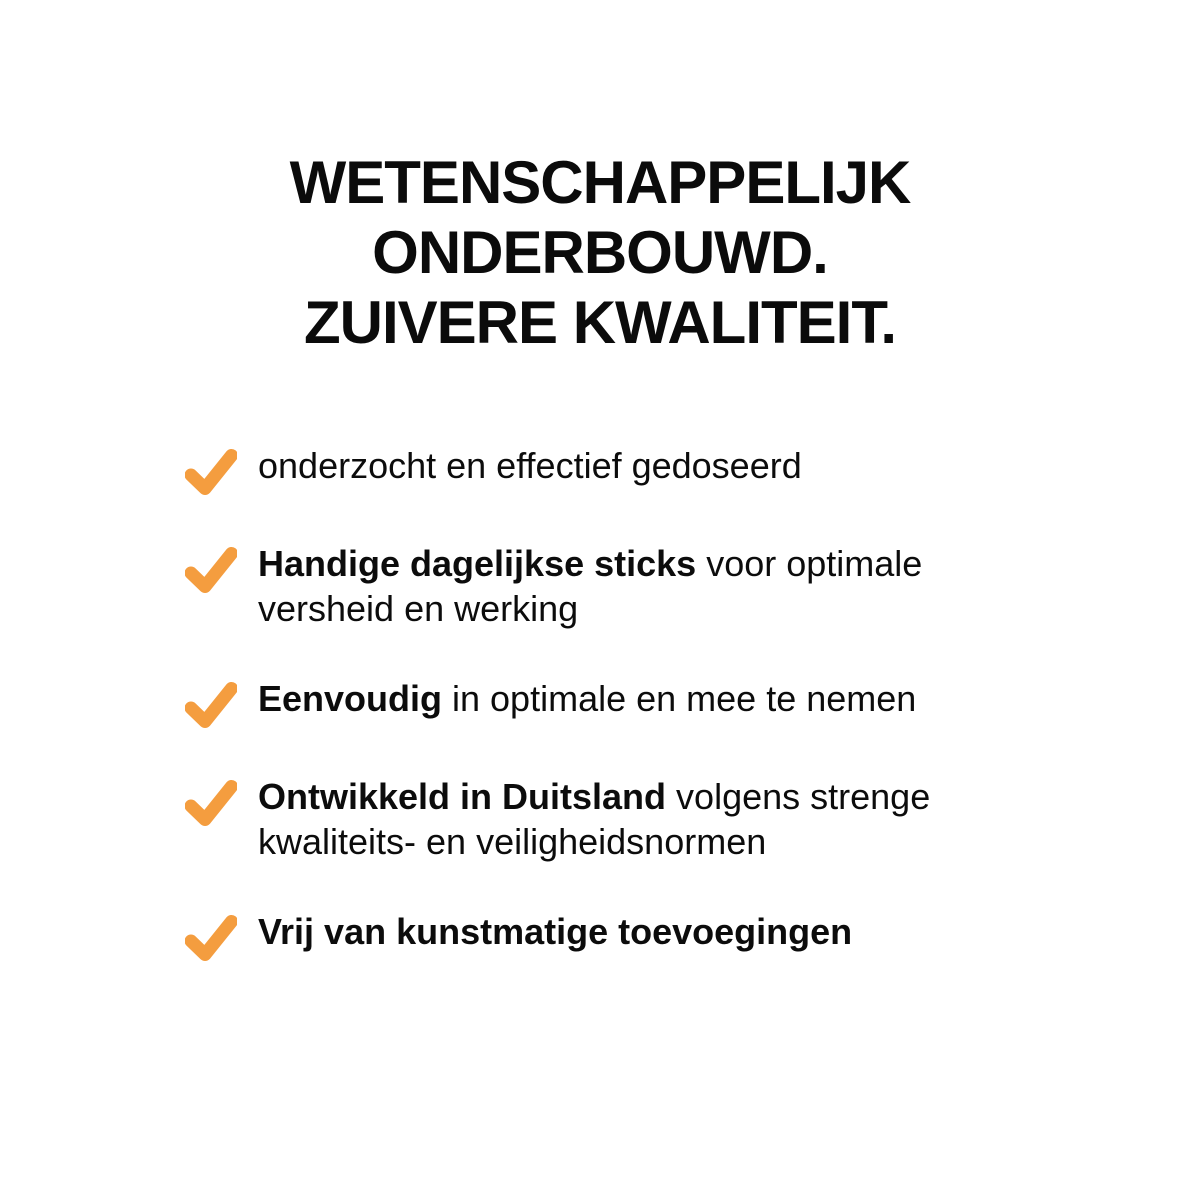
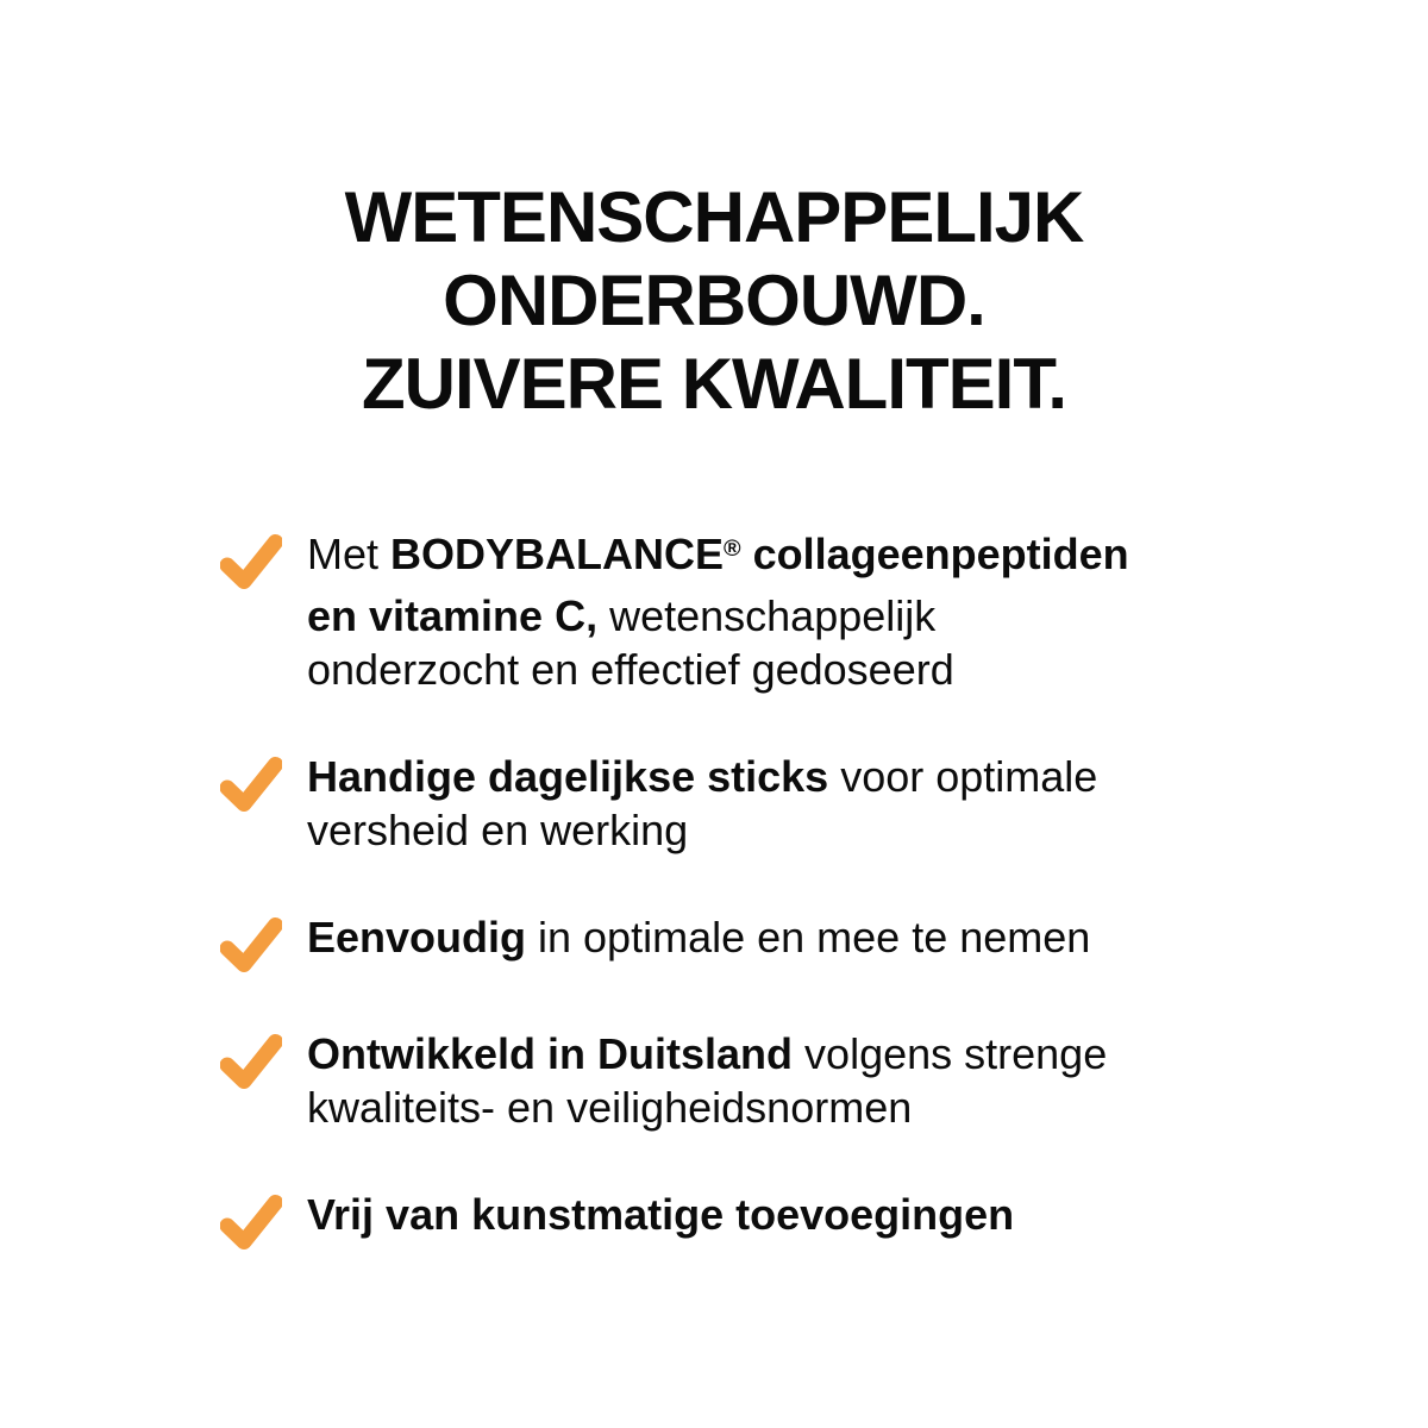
  WETENSCHAPPELIJK
  ONDERBOUWD.
  ZUIVERE KWALITEIT.
+ Met BODYBALANCE® collageenpeptiden
+ en vitamine C, wetenschappelijk
  onderzocht en effectief gedoseerd
  Handige dagelijkse sticks voor optimale
  versheid en werking
  Eenvoudig in optimale en mee te nemen
  Ontwikkeld in Duitsland volgens strenge
  kwaliteits- en veiligheidsnormen
  Vrij van kunstmatige toevoegingen
